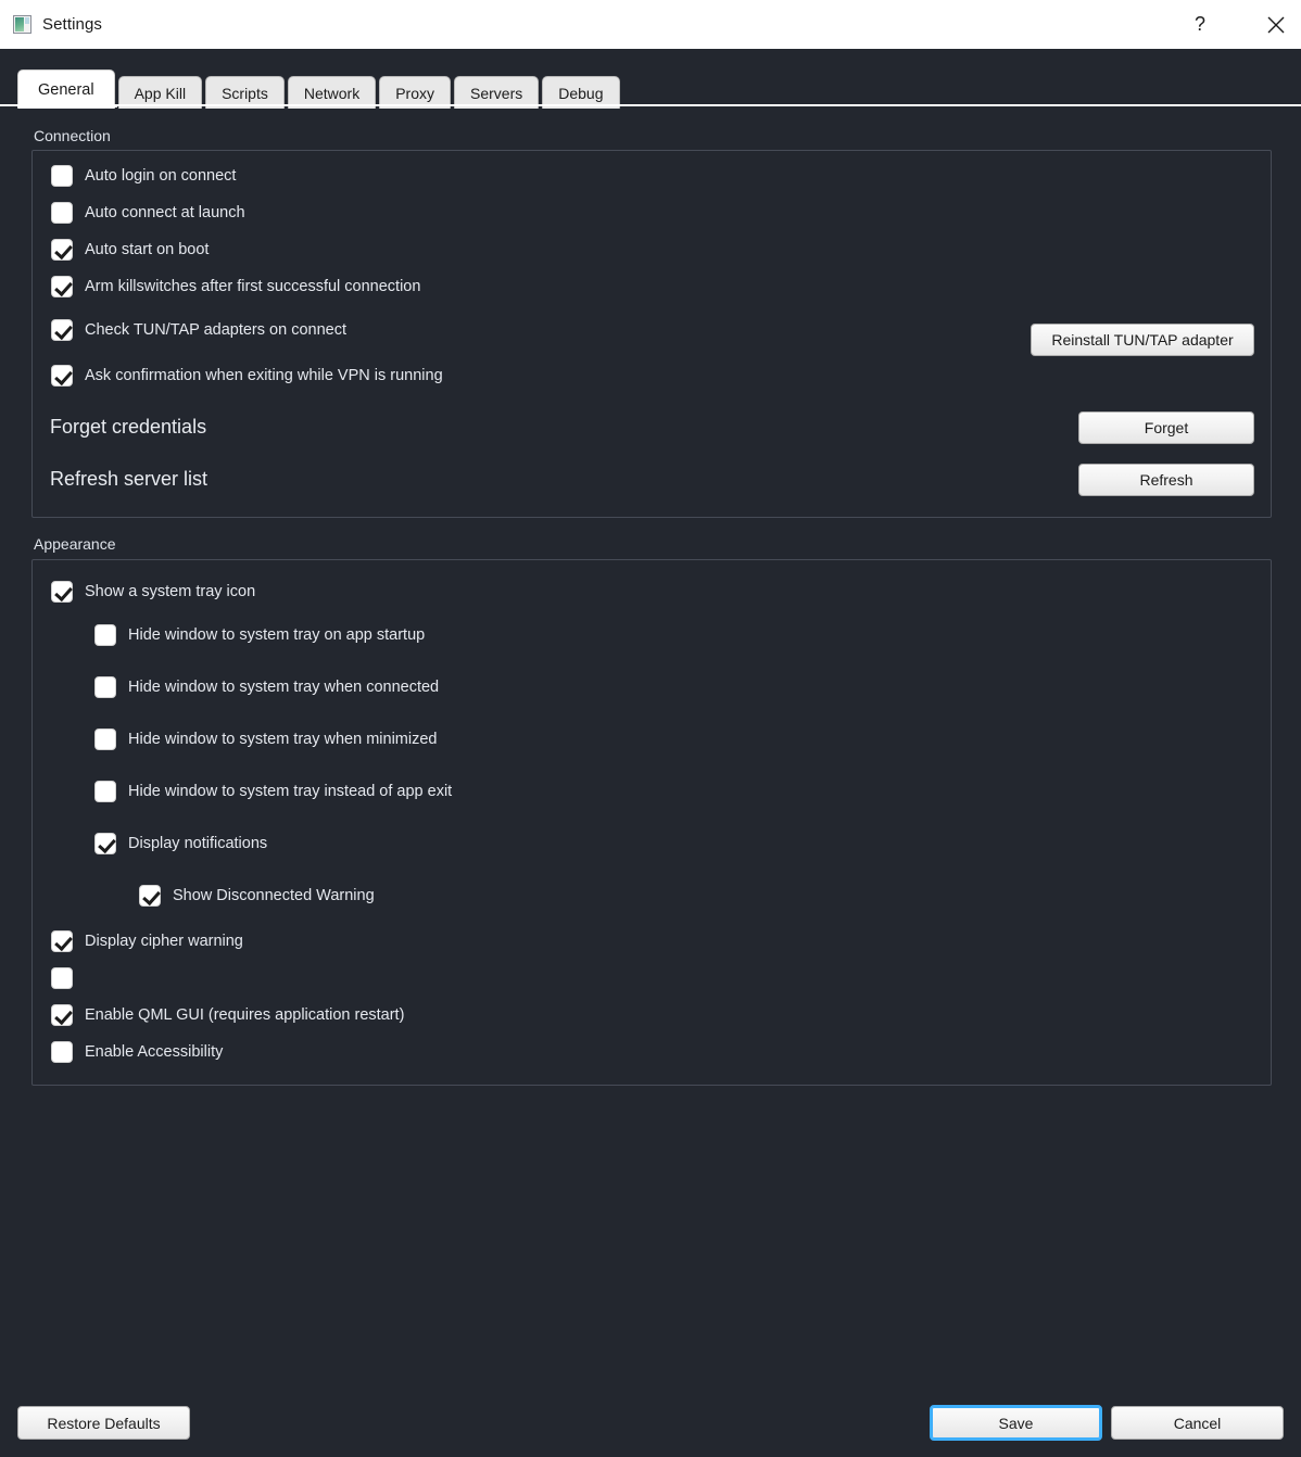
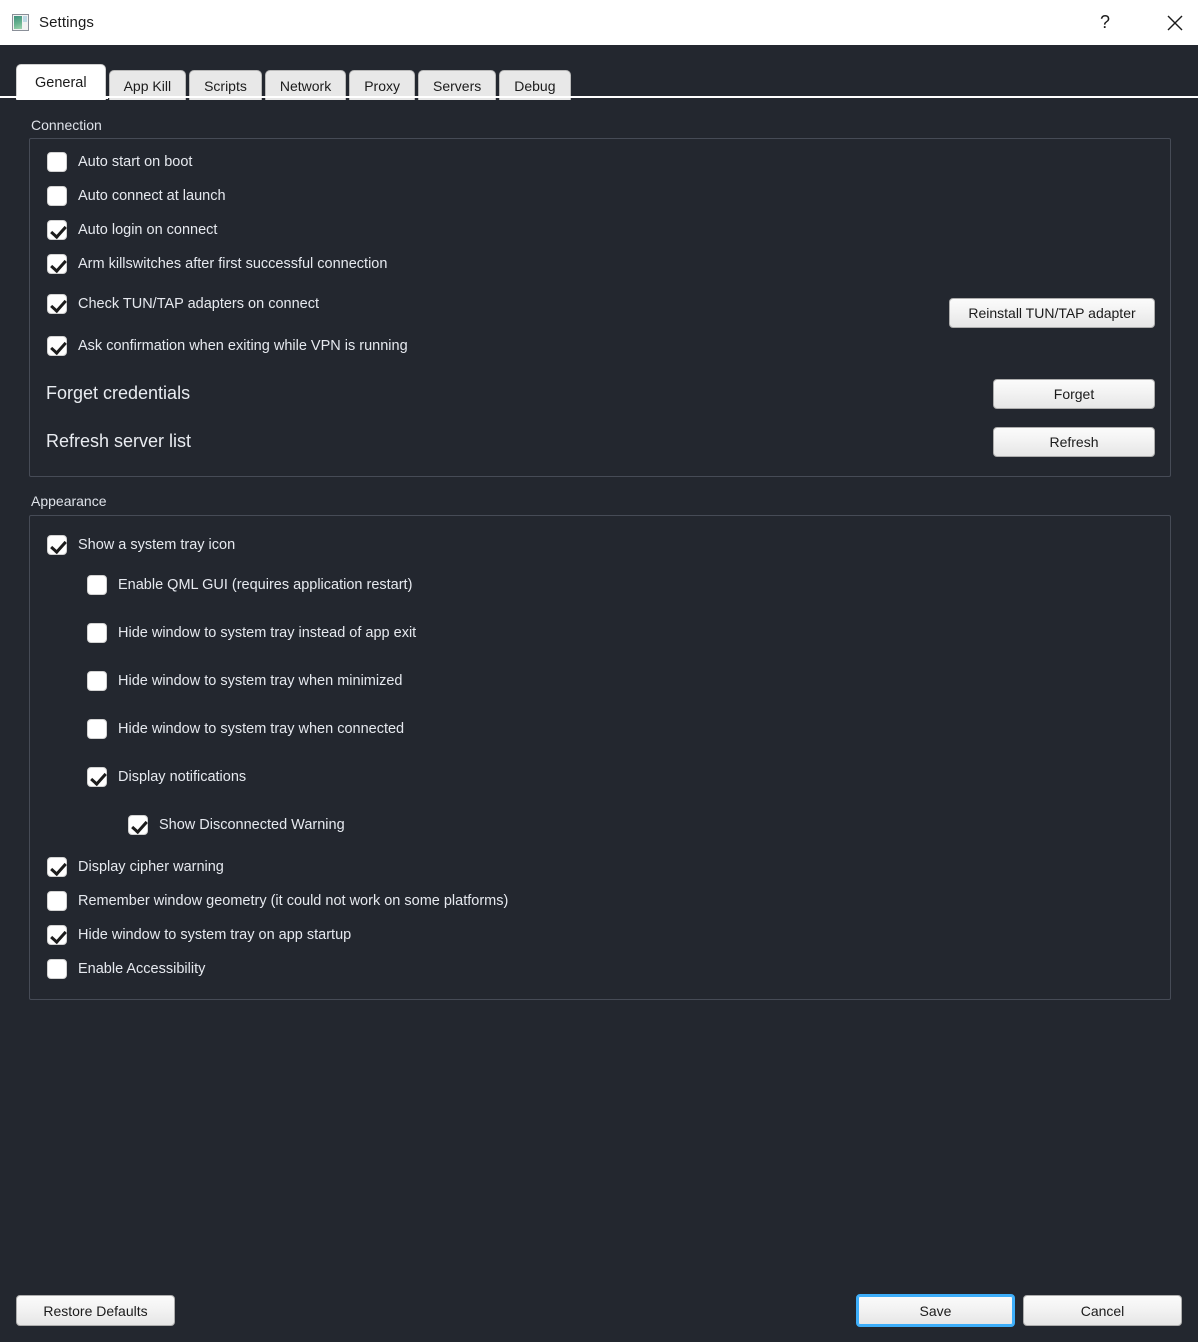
  Settings
  ?
  General
  App Kill
  Scripts
  Network
  Proxy
  Servers
  Debug
  Connection
- Auto login on connect
+ Auto start on boot
  Auto connect at launch
- Auto start on boot
+ Auto login on connect
  Arm killswitches after first successful connection
  Check TUN/TAP adapters on connect
  Ask confirmation when exiting while VPN is running
  Reinstall TUN/TAP adapter
  Forget credentials
  Forget
  Refresh server list
  Refresh
  Appearance
  Show a system tray icon
- Hide window to system tray on app startup
+ Enable QML GUI (requires application restart)
- Hide window to system tray when connected
+ Hide window to system tray instead of app exit
  Hide window to system tray when minimized
- Hide window to system tray instead of app exit
+ Hide window to system tray when connected
  Display notifications
  Show Disconnected Warning
  Display cipher warning
+ Remember window geometry (it could not work on some platforms)
- Enable QML GUI (requires application restart)
+ Hide window to system tray on app startup
  Enable Accessibility
  Restore Defaults
  Save
  Cancel
